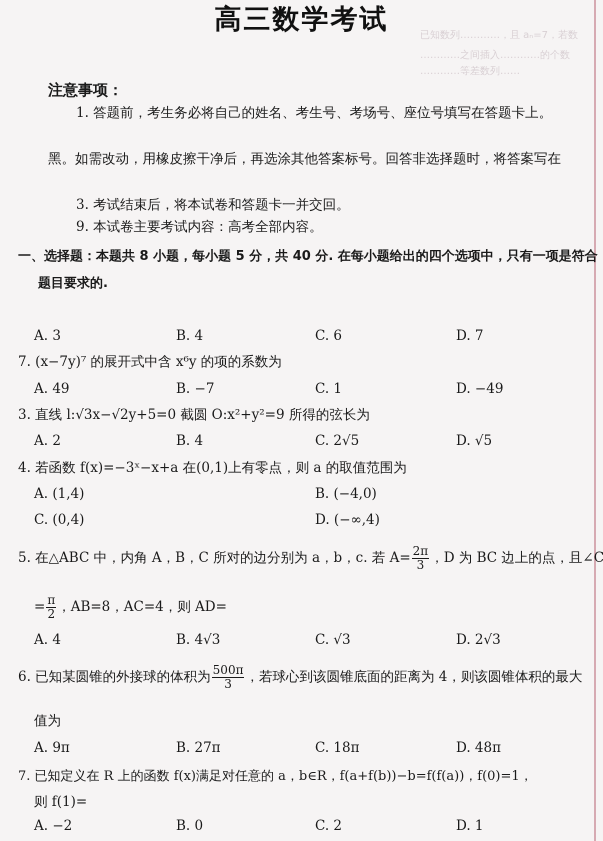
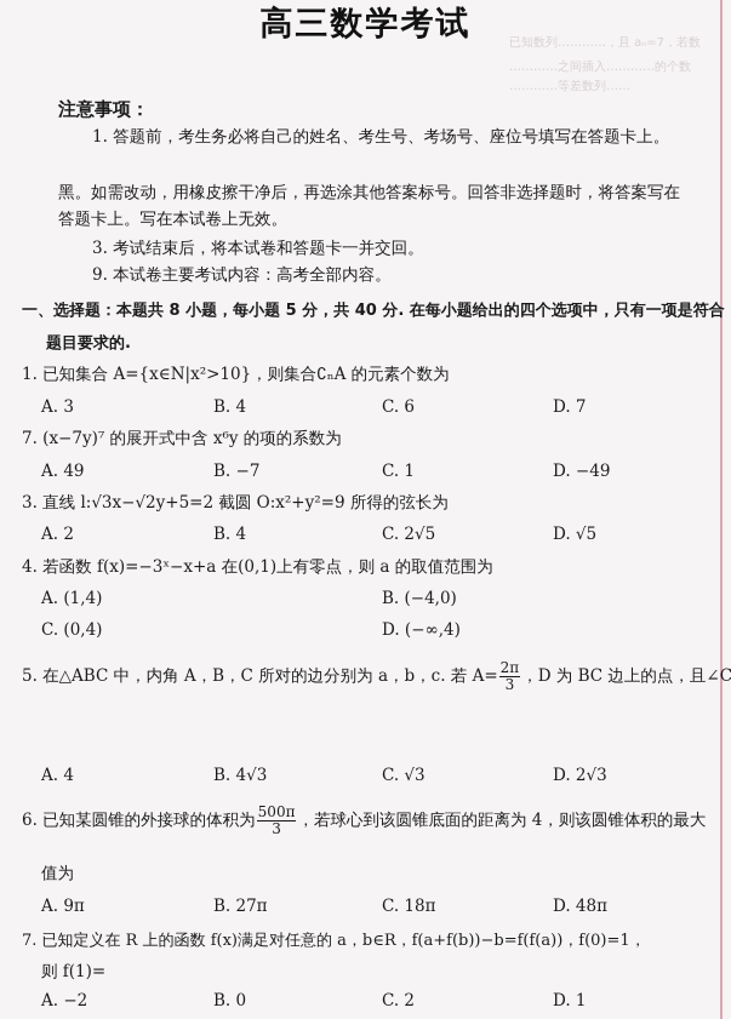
  已知数列…………，且 aₙ=7，若数
  …………之间插入…………的个数
  …………等差数列……
  高三数学考试
  注意事项：
  1. 答题前，考生务必将自己的姓名、考生号、考场号、座位号填写在答题卡上。
  黑。如需改动，用橡皮擦干净后，再选涂其他答案标号。回答非选择题时，将答案写在
+ 答题卡上。写在本试卷上无效。
  3. 考试结束后，将本试卷和答题卡一并交回。
  9. 本试卷主要考试内容：高考全部内容。
  一、选择题：本题共 8 小题，每小题 5 分，共 40 分. 在每小题给出的四个选项中，只有一项是符合
  题目要求的.
+ 1. 已知集合 A={x∈N|x²>10}，则集合∁ₙA 的元素个数为
  A. 3
  B. 4
  C. 6
  D. 7
  7. (x−7y)⁷ 的展开式中含 x⁶y 的项的系数为
  A. 49
  B. −7
  C. 1
  D. −49
- 3. 直线 l:√3x−√2y+5=0 截圆 O:x²+y²=9 所得的弦长为
+ 3. 直线 l:√3x−√2y+5=2 截圆 O:x²+y²=9 所得的弦长为
  A. 2
  B. 4
  C. 2√5
  D. √5
  4. 若函数 f(x)=−3ˣ−x+a 在(0,1)上有零点，则 a 的取值范围为
  A. (1,4)
  B. (−4,0)
  C. (0,4)
  D. (−∞,4)
  5. 在△ABC 中，内角 A，B，C 所对的边分别为 a，b，c. 若 A=
  2π
  3
  ，D 为 BC 边上的点，且∠C
- =
- π
- 2
- ，AB=8，AC=4，则 AD=
  A. 4
  B. 4√3
  C. √3
  D. 2√3
  6. 已知某圆锥的外接球的体积为
  500π
  3
  ，若球心到该圆锥底面的距离为 4，则该圆锥体积的最大
  值为
  A. 9π
  B. 27π
  C. 18π
  D. 48π
  7. 已知定义在 R 上的函数 f(x)满足对任意的 a，b∈R，f(a+f(b))−b=f(f(a))，f(0)=1，
  则 f(1)=
  A. −2
  B. 0
  C. 2
  D. 1
